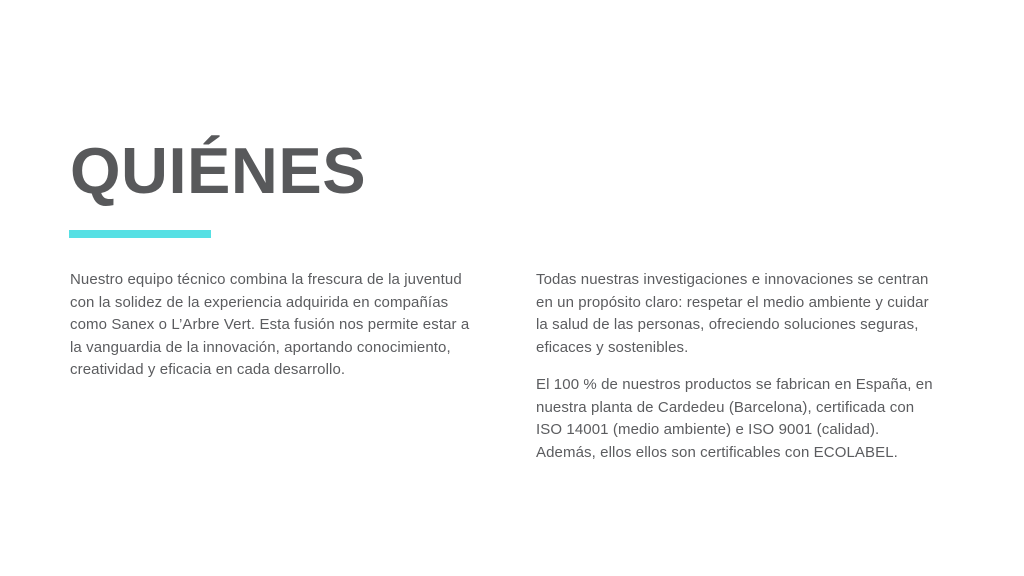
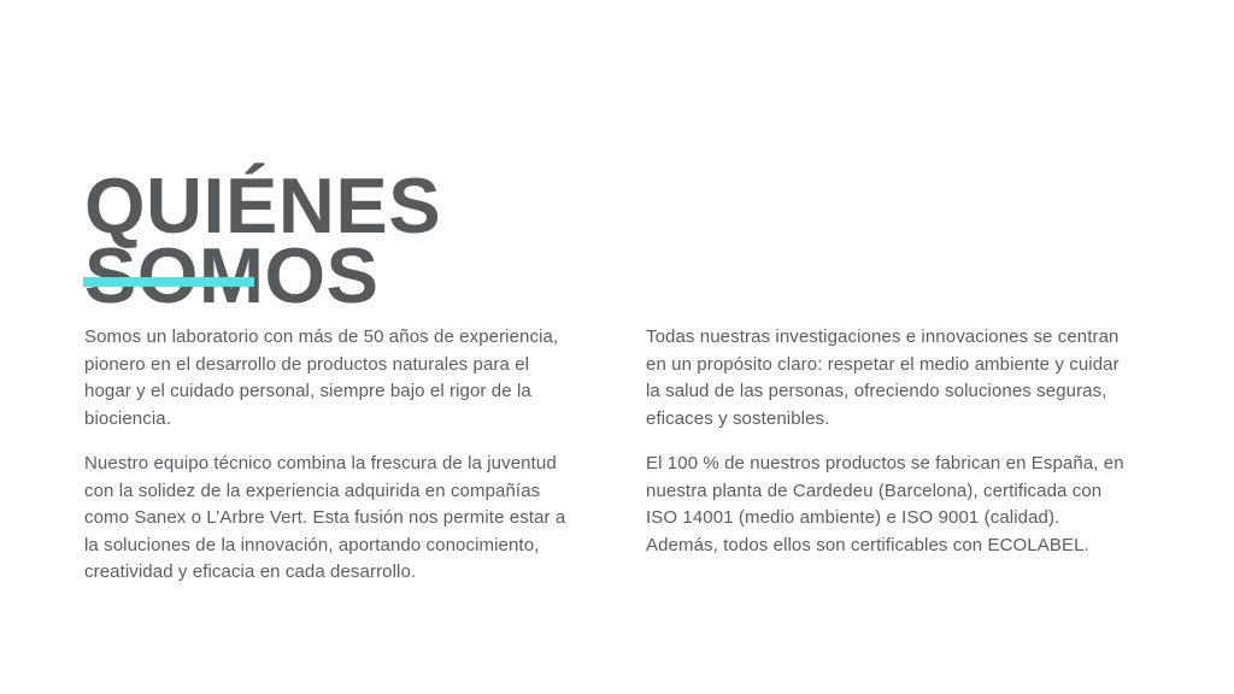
  QUIÉNES
+ SOMOS
+ Somos un laboratorio con más de 50 años de experiencia, pionero en el desarrollo de productos naturales para el hogar y el cuidado personal, siempre bajo el rigor de la biociencia.
- Nuestro equipo técnico combina la frescura de la juventud con la solidez de la experiencia adquirida en compañías como Sanex o L’Arbre Vert. Esta fusión nos permite estar a la vanguardia de la innovación, aportando conocimiento, creatividad y eficacia en cada desarrollo.
+ Nuestro equipo técnico combina la frescura de la juventud con la solidez de la experiencia adquirida en compañías como Sanex o L’Arbre Vert. Esta fusión nos permite estar a la soluciones de la innovación, aportando conocimiento, creatividad y eficacia en cada desarrollo.
  Todas nuestras investigaciones e innovaciones se centran en un propósito claro: respetar el medio ambiente y cuidar la salud de las personas, ofreciendo soluciones seguras, eficaces y sostenibles.
- El 100 % de nuestros productos se fabrican en España, en nuestra planta de Cardedeu (Barcelona), certificada con ISO 14001 (medio ambiente) e ISO 9001 (calidad). Además, ellos ellos son certificables con ECOLABEL.
+ El 100 % de nuestros productos se fabrican en España, en nuestra planta de Cardedeu (Barcelona), certificada con ISO 14001 (medio ambiente) e ISO 9001 (calidad). Además, todos ellos son certificables con ECOLABEL.
